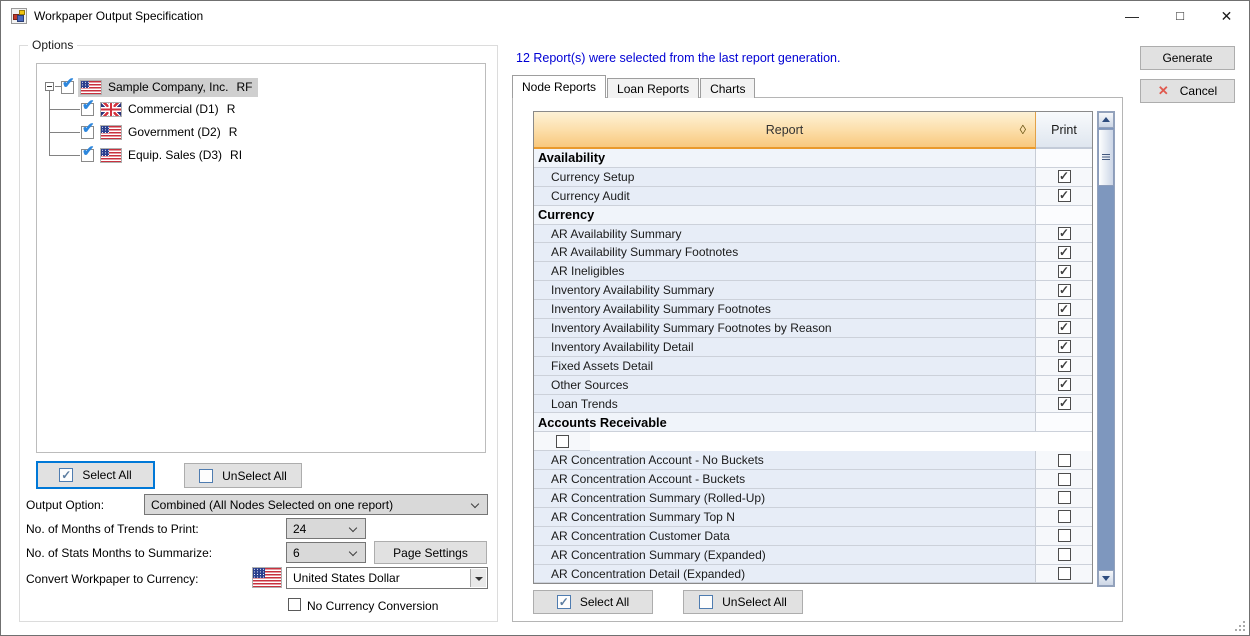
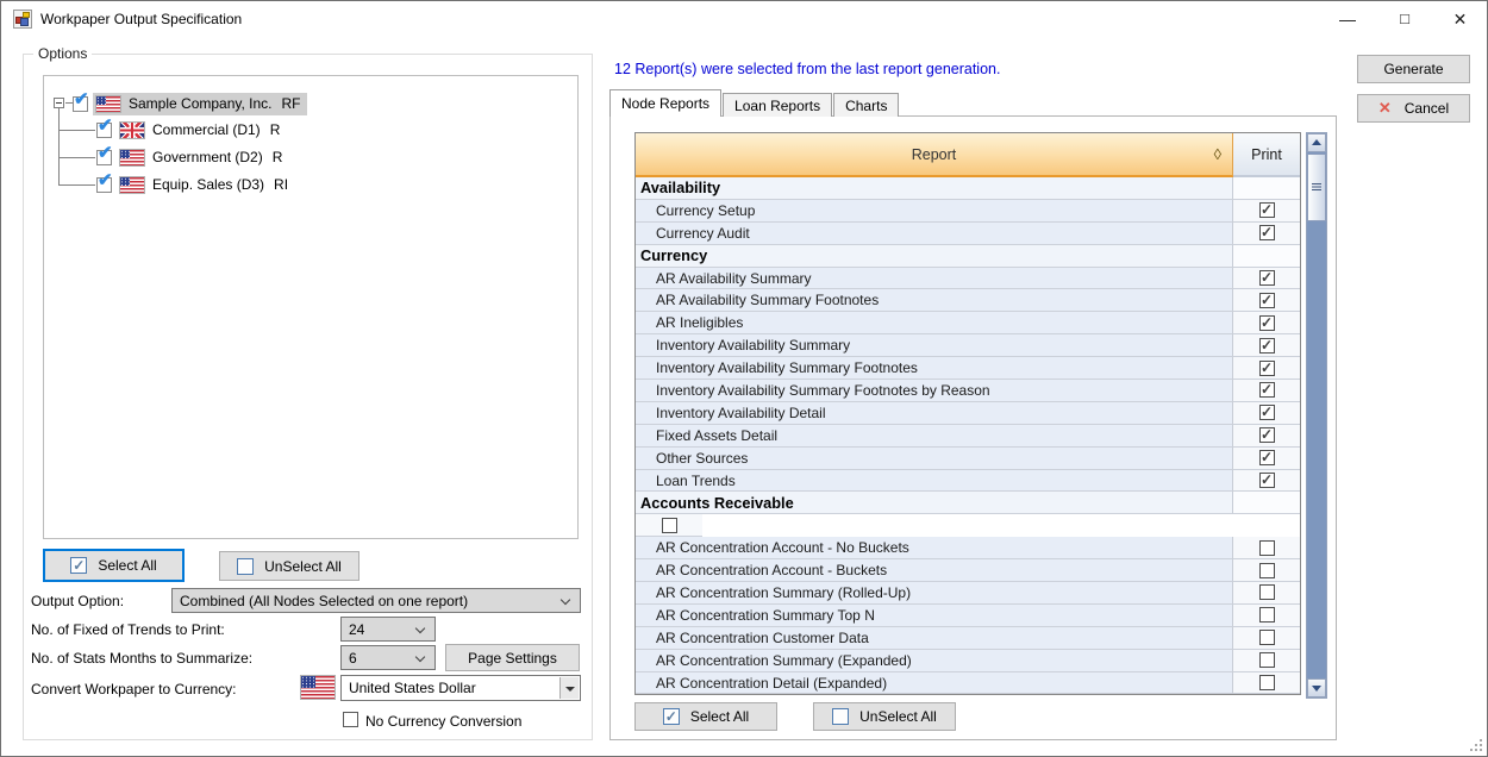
  Workpaper Output Specification
  —
  □
  ✕
  Options
  ✔
  Sample Company, Inc.
  RF
  ✔
  Commercial (D1)
  R
  ✔
  Government (D2)
  R
  ✔
  Equip. Sales (D3)
  RI
  ✓
  Select All
  UnSelect All
  Output Option:
  Combined (All Nodes Selected on one report)
- No. of Months of Trends to Print:
+ No. of Fixed of Trends to Print:
  24
  No. of Stats Months to Summarize:
  6
  Page Settings
  Convert Workpaper to Currency:
  United States Dollar
  No Currency Conversion
  12 Report(s) were selected from the last report generation.
  Node Reports
  Loan Reports
  Charts
  Report
  ◊
  Print
  Availability
  Currency Setup
  ✓
  Currency Audit
  ✓
  Currency
  AR Availability Summary
  ✓
  AR Availability Summary Footnotes
  ✓
  AR Ineligibles
  ✓
  Inventory Availability Summary
  ✓
  Inventory Availability Summary Footnotes
  ✓
  Inventory Availability Summary Footnotes by Reason
  ✓
  Inventory Availability Detail
  ✓
  Fixed Assets Detail
  ✓
  Other Sources
  ✓
  Loan Trends
  ✓
  Accounts Receivable
  AR Concentration Account - No Buckets
  AR Concentration Account - Buckets
  AR Concentration Summary (Rolled-Up)
  AR Concentration Summary Top N
  AR Concentration Customer Data
  AR Concentration Summary (Expanded)
  AR Concentration Detail (Expanded)
  ✓
  Select All
  UnSelect All
  Generate
  ✕
  Cancel
